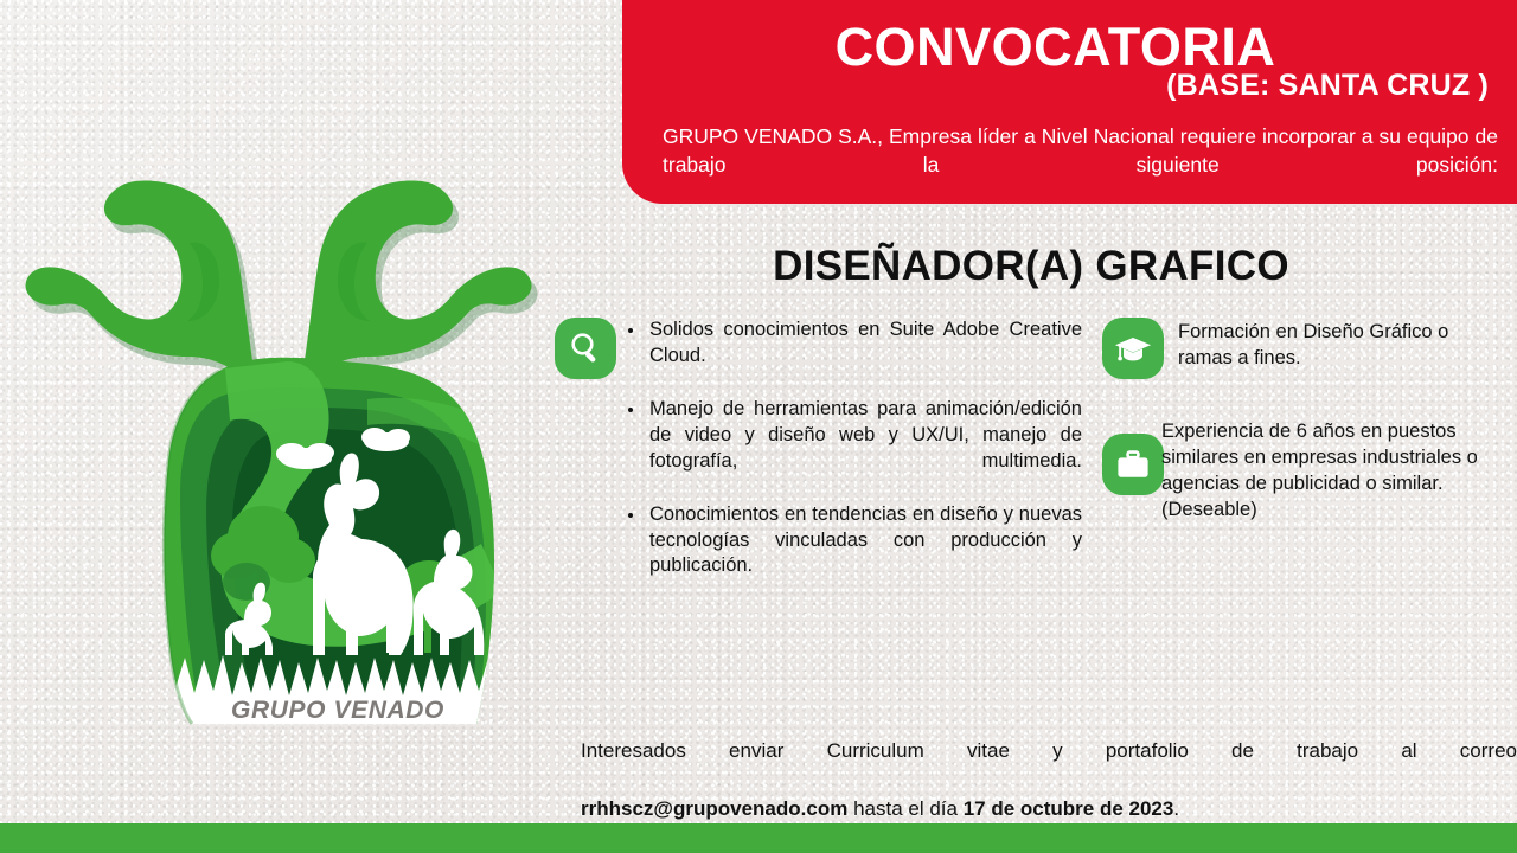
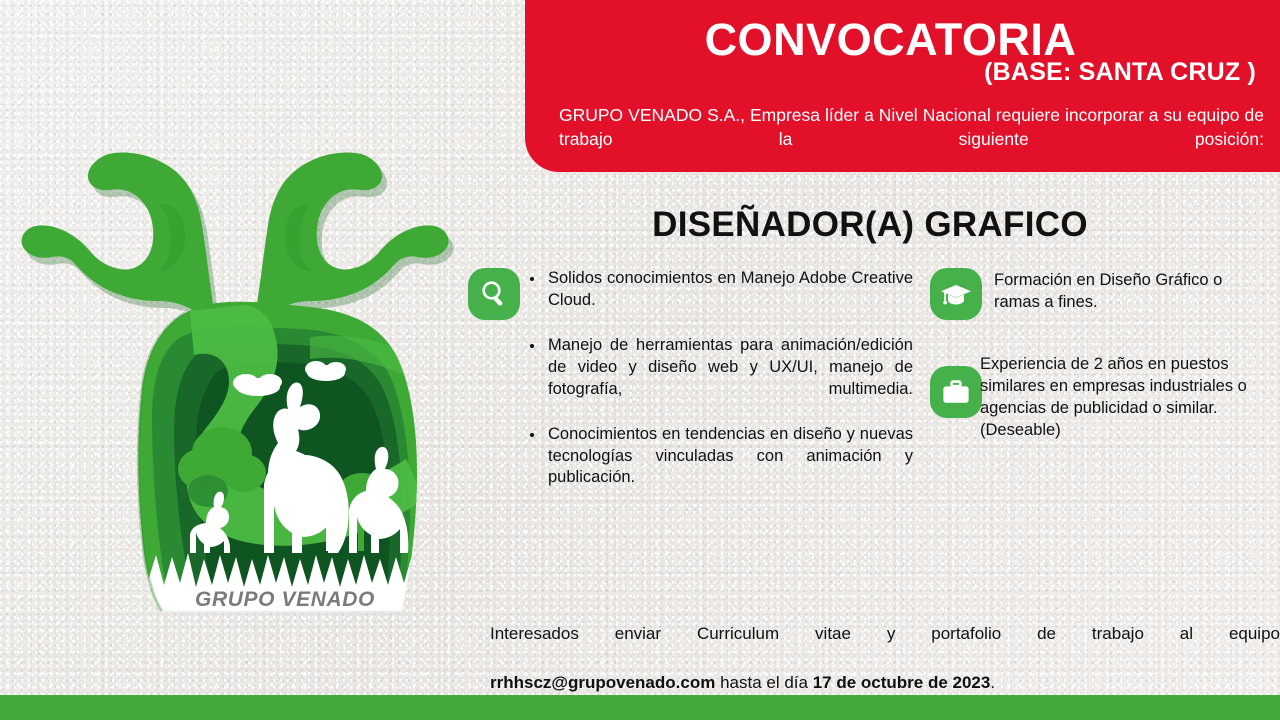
  GRUPO VENADO
  CONVOCATORIA
  (BASE: SANTA CRUZ )
  GRUPO VENADO S.A., Empresa líder a Nivel Nacional requiere incorporar a su equipo de trabajo la siguiente posición:
  DISEÑADOR(A) GRAFICO
- Solidos conocimientos en Suite Adobe Creative Cloud.
+ Solidos conocimientos en Manejo Adobe Creative Cloud.
  Manejo de herramientas para animación/edición de video y diseño web y UX/UI, manejo de fotografía, multimedia.
- Conocimientos en tendencias en diseño y nuevas tecnologías vinculadas con producción y publicación.
+ Conocimientos en tendencias en diseño y nuevas tecnologías vinculadas con animación y publicación.
  Formación en Diseño Gráfico o ramas a fines.
- Experiencia de 6 años en puestos similares en empresas industriales o agencias de publicidad o similar. (Deseable)
+ Experiencia de 2 años en puestos similares en empresas industriales o agencias de publicidad o similar. (Deseable)
- Interesados enviar Curriculum vitae y portafolio de trabajo al correo
+ Interesados enviar Curriculum vitae y portafolio de trabajo al equipo
  rrhhscz@grupovenado.com hasta el día 17 de octubre de 2023.
